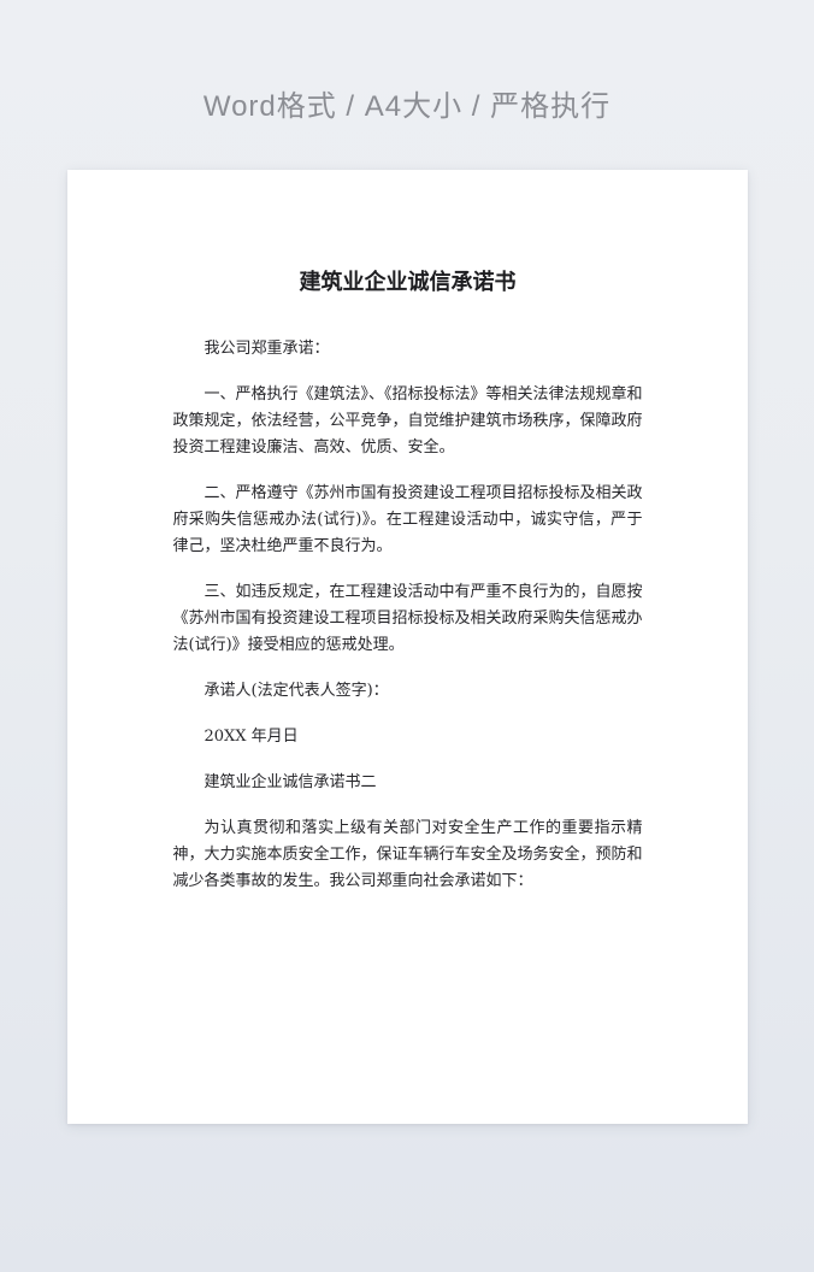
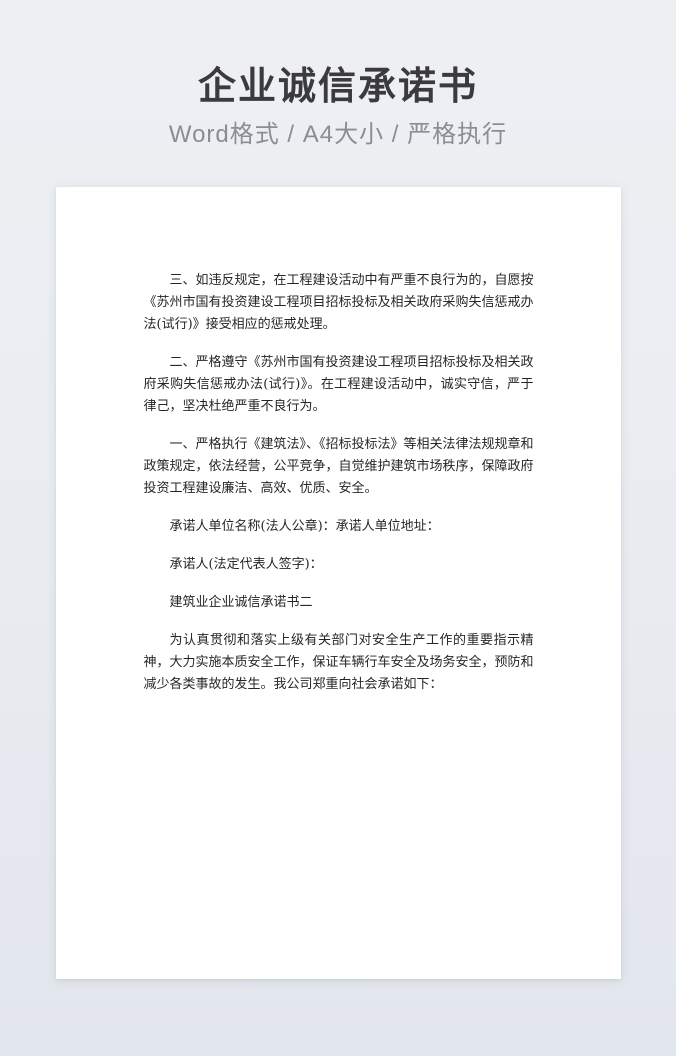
+ 企业诚信承诺书
  Word格式 / A4大小 / 严格执行
- 建筑业企业诚信承诺书
- 我公司郑重承诺：
- 一、严格执行《建筑法》、《招标投标法》等相关法律法规规章和政策规定，依法经营，公平竞争，自觉维护建筑市场秩序，保障政府投资工程建设廉洁、高效、优质、安全。
+ 三、如违反规定，在工程建设活动中有严重不良行为的，自愿按《苏州市国有投资建设工程项目招标投标及相关政府采购失信惩戒办法(试行)》接受相应的惩戒处理。
  二、严格遵守《苏州市国有投资建设工程项目招标投标及相关政府采购失信惩戒办法(试行)》。在工程建设活动中，诚实守信，严于律己，坚决杜绝严重不良行为。
- 三、如违反规定，在工程建设活动中有严重不良行为的，自愿按《苏州市国有投资建设工程项目招标投标及相关政府采购失信惩戒办法(试行)》接受相应的惩戒处理。
+ 一、严格执行《建筑法》、《招标投标法》等相关法律法规规章和政策规定，依法经营，公平竞争，自觉维护建筑市场秩序，保障政府投资工程建设廉洁、高效、优质、安全。
+ 承诺人单位名称(法人公章)：承诺人单位地址：
  承诺人(法定代表人签字)：
- 20XX 年月日
  建筑业企业诚信承诺书二
  为认真贯彻和落实上级有关部门对安全生产工作的重要指示精神，大力实施本质安全工作，保证车辆行车安全及场务安全，预防和减少各类事故的发生。我公司郑重向社会承诺如下：
